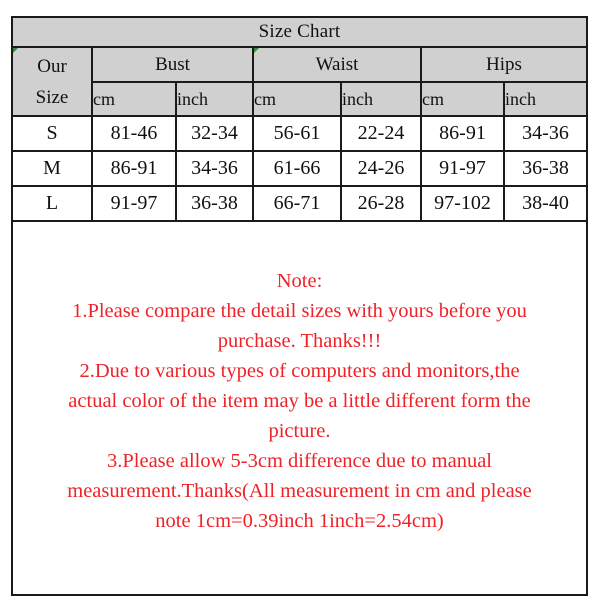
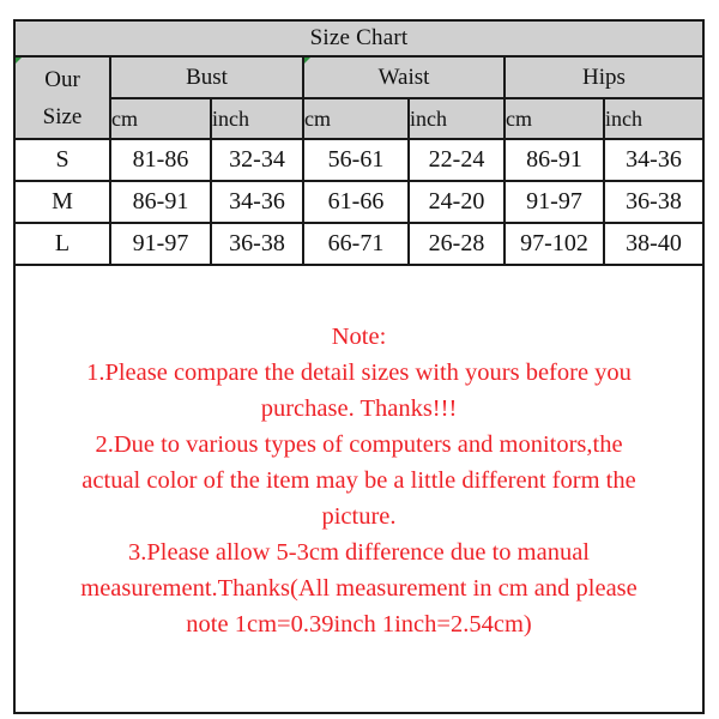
  Size Chart
  Our Size	Bust	Waist	Hips
  cm	inch	cm	inch	cm	inch
- S	81-46	32-34	56-61	22-24	86-91	34-36
+ S	81-86	32-34	56-61	22-24	86-91	34-36
- M	86-91	34-36	61-66	24-26	91-97	36-38
+ M	86-91	34-36	61-66	24-20	91-97	36-38
  L	91-97	36-38	66-71	26-28	97-102	38-40
  Note: 1.Please compare the detail sizes with yours before you purchase. Thanks!!! 2.Due to various types of computers and monitors,the actual color of the item may be a little different form the picture. 3.Please allow 5-3cm difference due to manual measurement.Thanks(All measurement in cm and please note 1cm=0.39inch 1inch=2.54cm)
